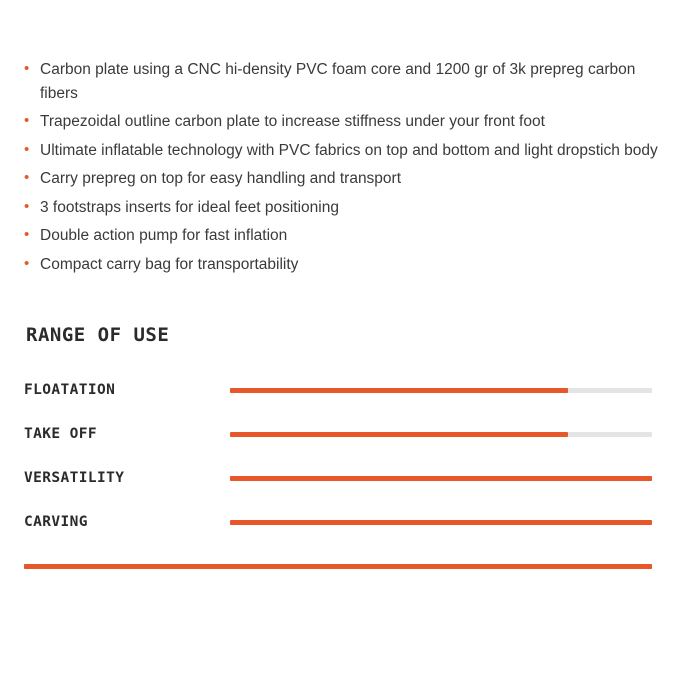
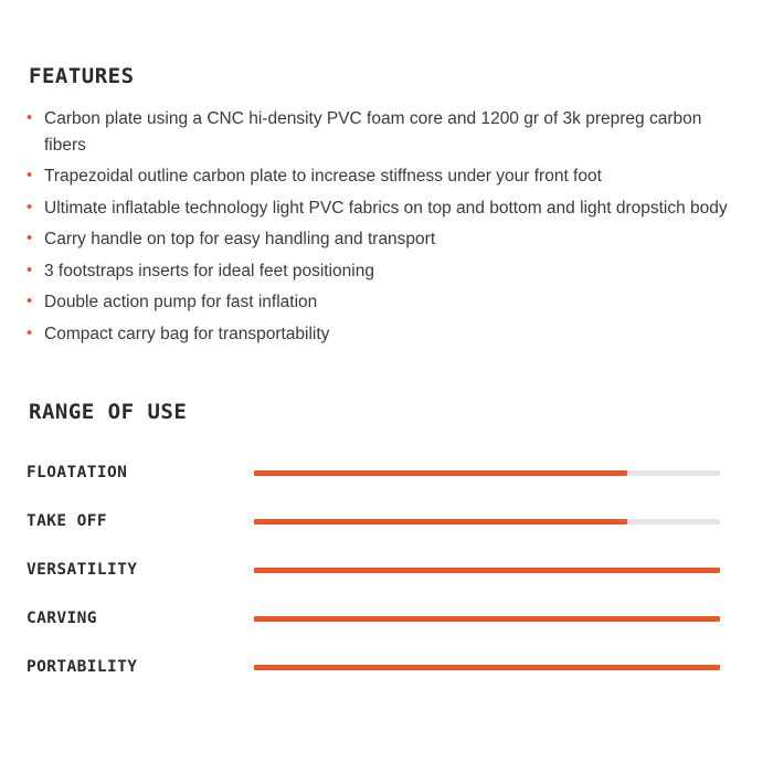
+ FEATURES
  •
  Carbon plate using a CNC hi-density PVC foam core and 1200 gr of 3k prepreg carbon fibers
  •
  Trapezoidal outline carbon plate to increase stiffness under your front foot
  •
- Ultimate inflatable technology with PVC fabrics on top and bottom and light dropstich body
+ Ultimate inflatable technology light PVC fabrics on top and bottom and light dropstich body
  •
- Carry prepreg on top for easy handling and transport
+ Carry handle on top for easy handling and transport
  •
  3 footstraps inserts for ideal feet positioning
  •
  Double action pump for fast inflation
  •
  Compact carry bag for transportability
  RANGE OF USE
  FLOATATION
  TAKE OFF
  VERSATILITY
  CARVING
+ PORTABILITY
